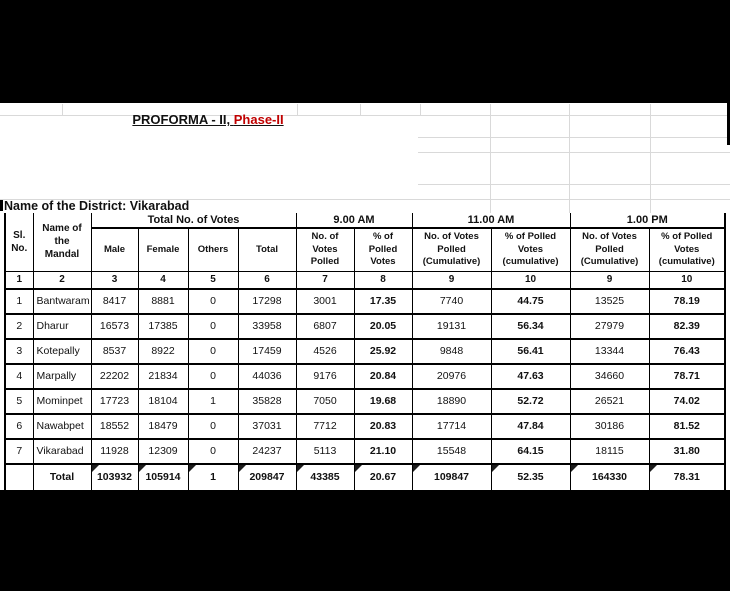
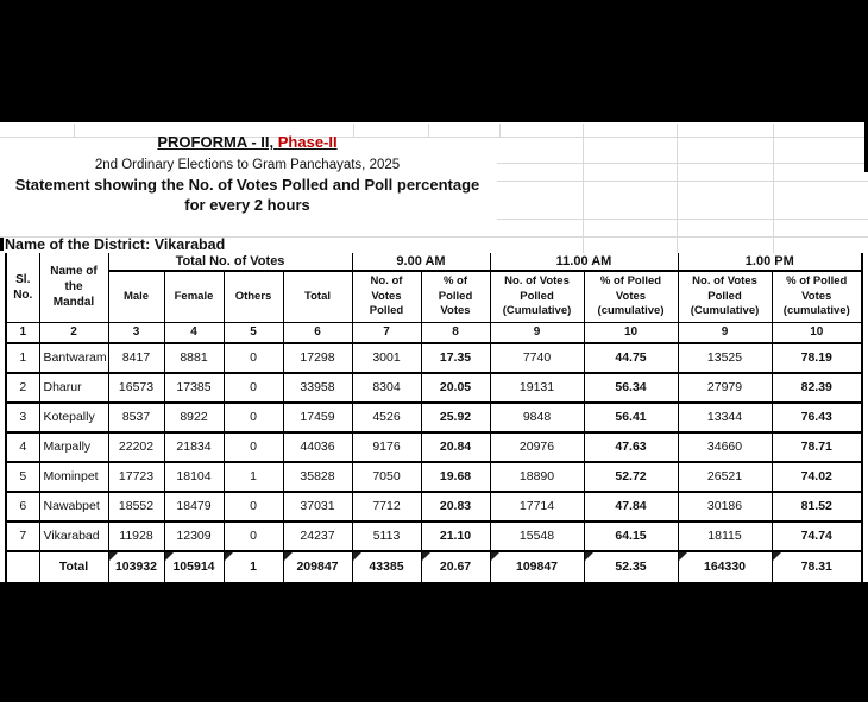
  PROFORMA - II, Phase-II
+ 2nd Ordinary Elections to Gram Panchayats, 2025
+ Statement showing the No. of Votes Polled and Poll percentage
+ for every 2 hours
  Name of the District: Vikarabad
  Sl. No.	Name of the Mandal	Total No. of Votes	9.00 AM	11.00 AM	1.00 PM
  Male	Female	Others	Total	No. of Votes Polled	% of Polled Votes	No. of Votes Polled (Cumulative)	% of Polled Votes (cumulative)	No. of Votes Polled (Cumulative)	% of Polled Votes (cumulative)
  1	2	3	4	5	6	7	8	9	10	9	10
  1	Bantwaram	8417	8881	0	17298	3001	17.35	7740	44.75	13525	78.19
- 2	Dharur	16573	17385	0	33958	6807	20.05	19131	56.34	27979	82.39
+ 2	Dharur	16573	17385	0	33958	8304	20.05	19131	56.34	27979	82.39
  3	Kotepally	8537	8922	0	17459	4526	25.92	9848	56.41	13344	76.43
  4	Marpally	22202	21834	0	44036	9176	20.84	20976	47.63	34660	78.71
  5	Mominpet	17723	18104	1	35828	7050	19.68	18890	52.72	26521	74.02
  6	Nawabpet	18552	18479	0	37031	7712	20.83	17714	47.84	30186	81.52
- 7	Vikarabad	11928	12309	0	24237	5113	21.10	15548	64.15	18115	31.80
+ 7	Vikarabad	11928	12309	0	24237	5113	21.10	15548	64.15	18115	74.74
  	Total	103932	105914	1	209847	43385	20.67	109847	52.35	164330	78.31
